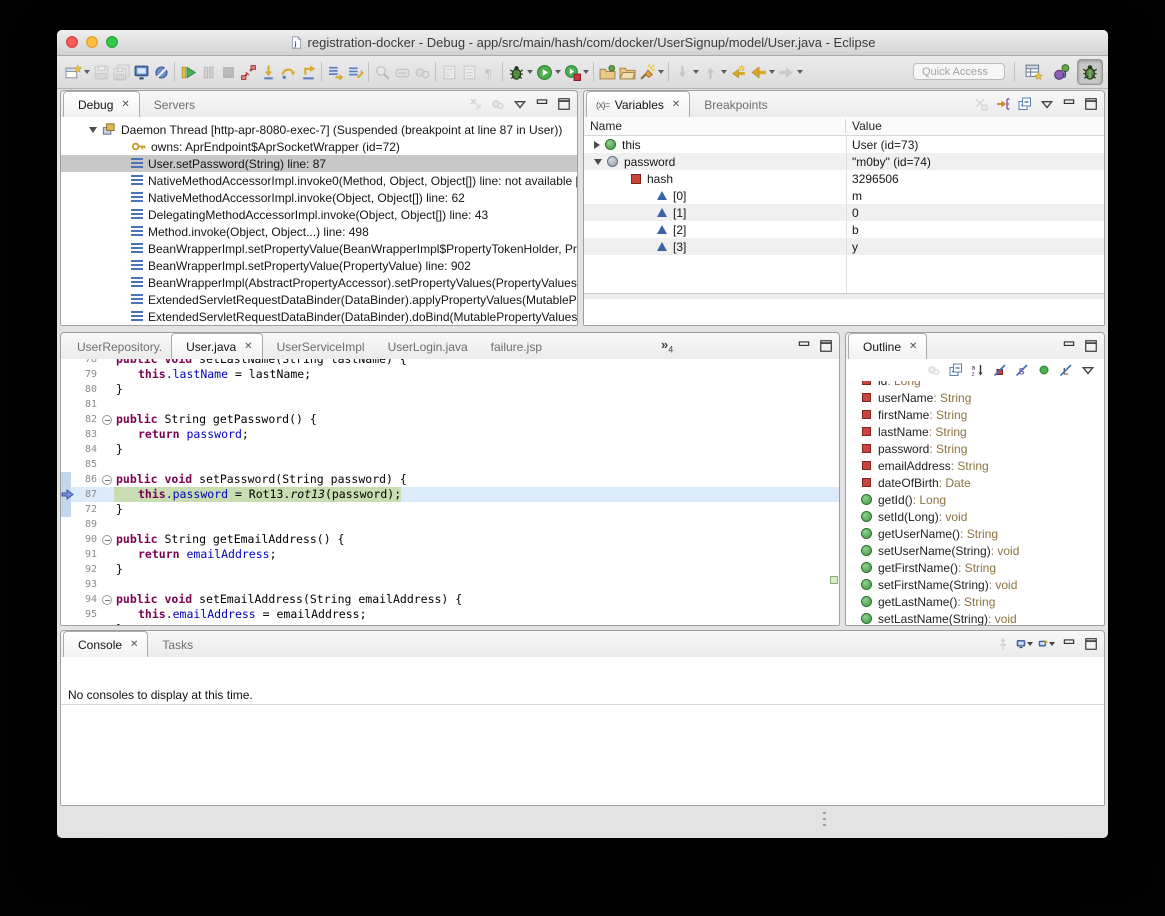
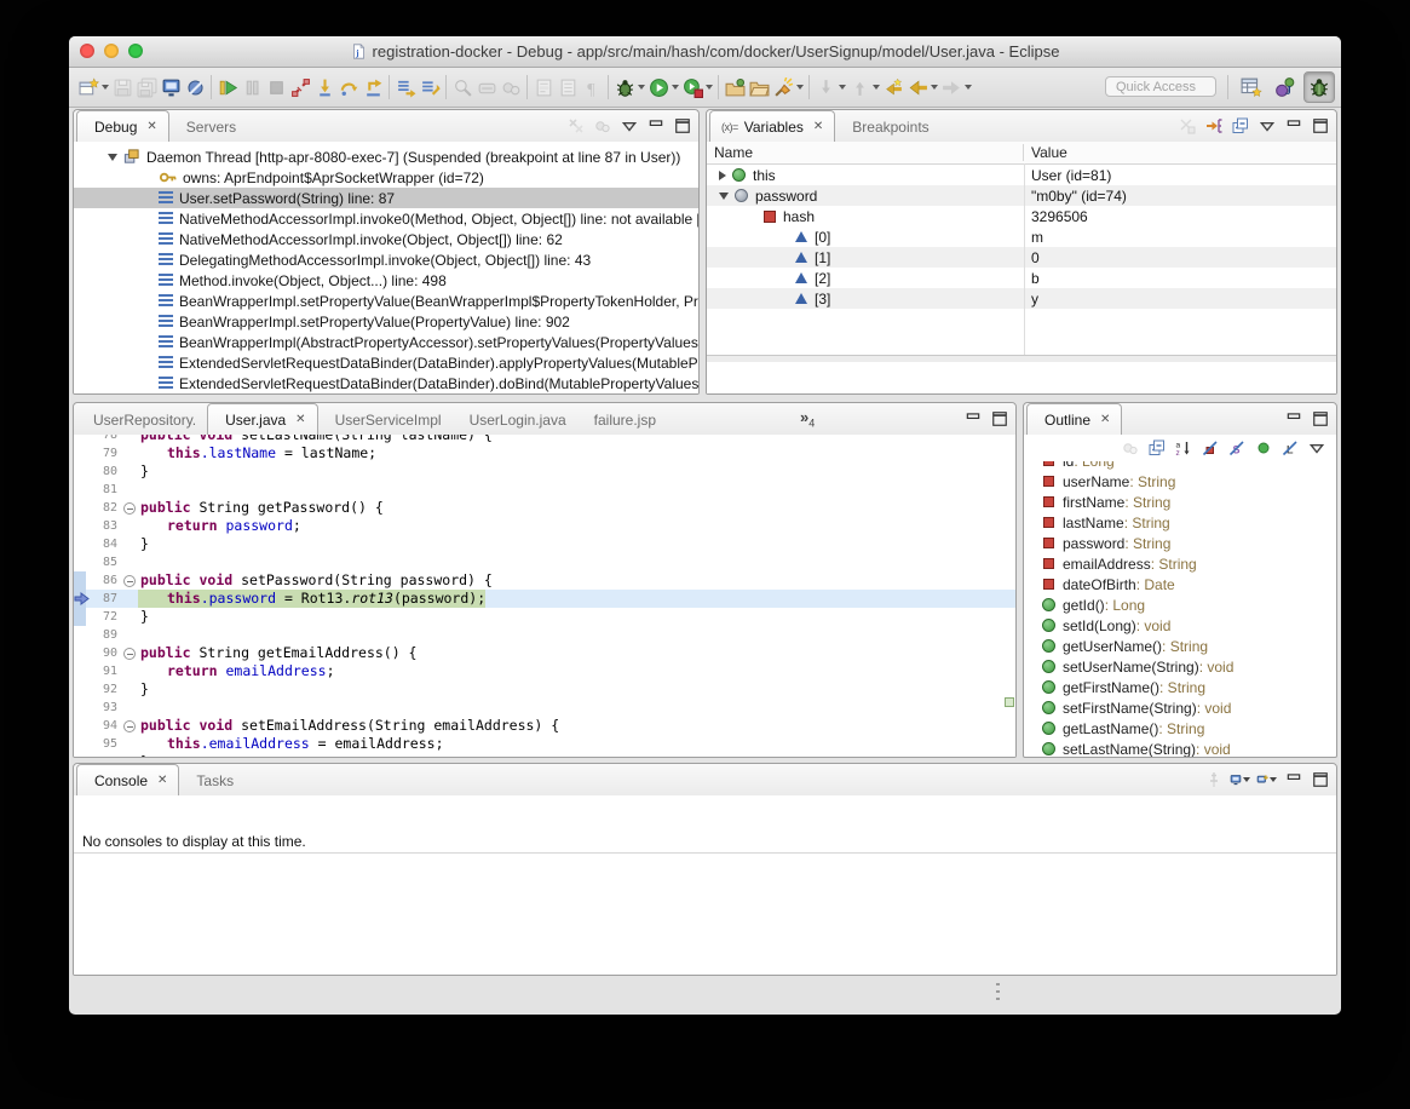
  j
  registration-docker - Debug - app/src/main/hash/com/docker/UserSignup/model/User.java - Eclipse
  ¶
  Quick Access
  J
  Debug
  ✕
  Servers
  Daemon Thread [http-apr-8080-exec-7] (Suspended (breakpoint at line 87 in User))
  owns: AprEndpoint$AprSocketWrapper (id=72)
  User.setPassword(String) line: 87
  NativeMethodAccessorImpl.invoke0(Method, Object, Object[]) line: not available
  NativeMethodAccessorImpl.invoke(Object, Object[]) line: 62
  DelegatingMethodAccessorImpl.invoke(Object, Object[]) line: 43
  Method.invoke(Object, Object...) line: 498
  BeanWrapperImpl.setPropertyValue(BeanWrapperImpl$PropertyTokenHolder, Pr
  BeanWrapperImpl.setPropertyValue(PropertyValue) line: 902
  BeanWrapperImpl(AbstractPropertyAccessor).setPropertyValues(PropertyValues
  ExtendedServletRequestDataBinder(DataBinder).applyPropertyValues(MutableP
  ExtendedServletRequestDataBinder(DataBinder).doBind(MutablePropertyValues
  (x)=
  Variables
  ✕
  Breakpoints
  Name
  Value
  this
- User (id=73)
+ User (id=81)
  password
  "m0by" (id=74)
  hash
  3296506
  [0]
  m
  [1]
  0
  [2]
  b
  [3]
  y
  UserRepository.
  User.java
  ✕
  UserServiceImpl
  UserLogin.java
  failure.jsp
  »4
  78
  public void setLastName(String lastName) {
  79
  this.lastName = lastName;
  80
  }
  81
  82
  public String getPassword() {
  83
  return password;
  84
  }
  85
  86
  public void setPassword(String password) {
  87
  this.password = Rot13.rot13(password);
  72
  }
  89
  90
  public String getEmailAddress() {
  91
  return emailAddress;
  92
  }
  93
  94
  public void setEmailAddress(String emailAddress) {
  95
  this.emailAddress = emailAddress;
  Outline
  ✕
  L
  id
  : Long
  userName
  : String
  firstName
  : String
  lastName
  : String
  password
  : String
  emailAddress
  : String
  dateOfBirth
  : Date
  getId()
  : Long
  setId(Long)
  : void
  getUserName()
  : String
  setUserName(String)
  : void
  getFirstName()
  : String
  setFirstName(String)
  : void
  getLastName()
  : String
  setLastName(String)
  : void
  Console
  ✕
  Tasks
  No consoles to display at this time.
